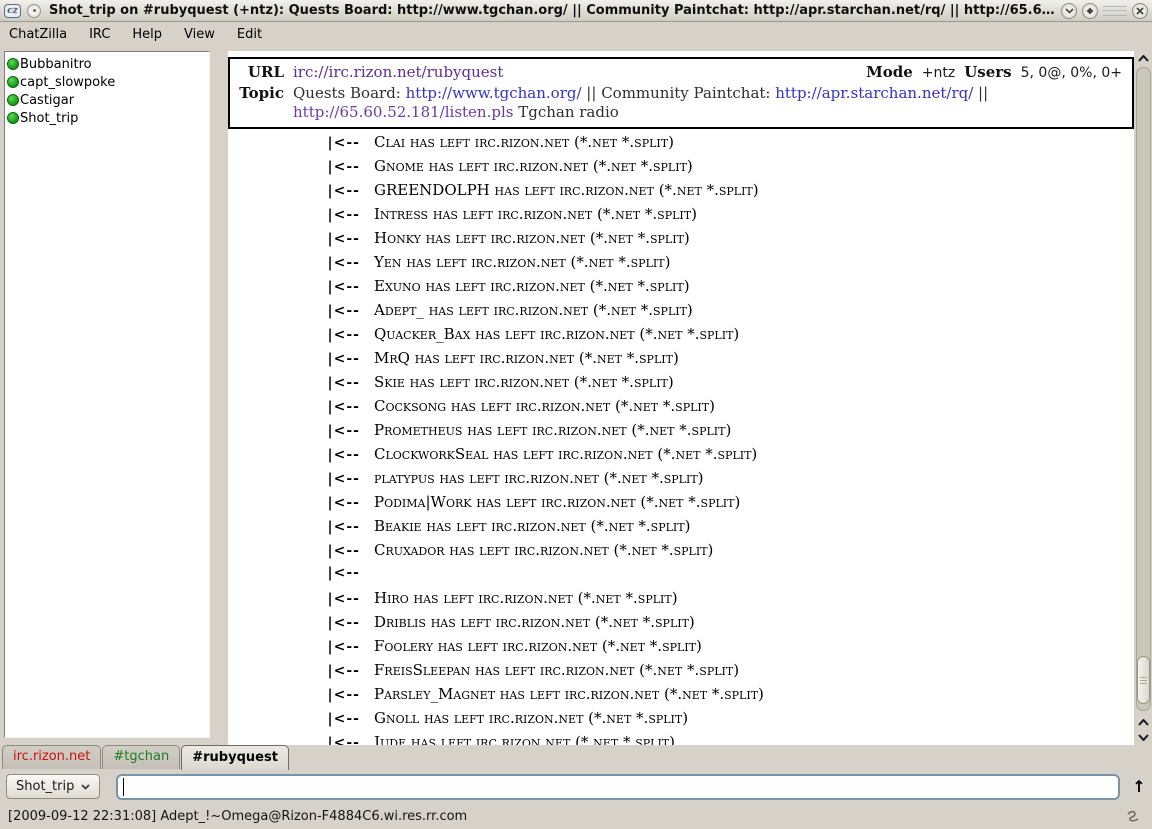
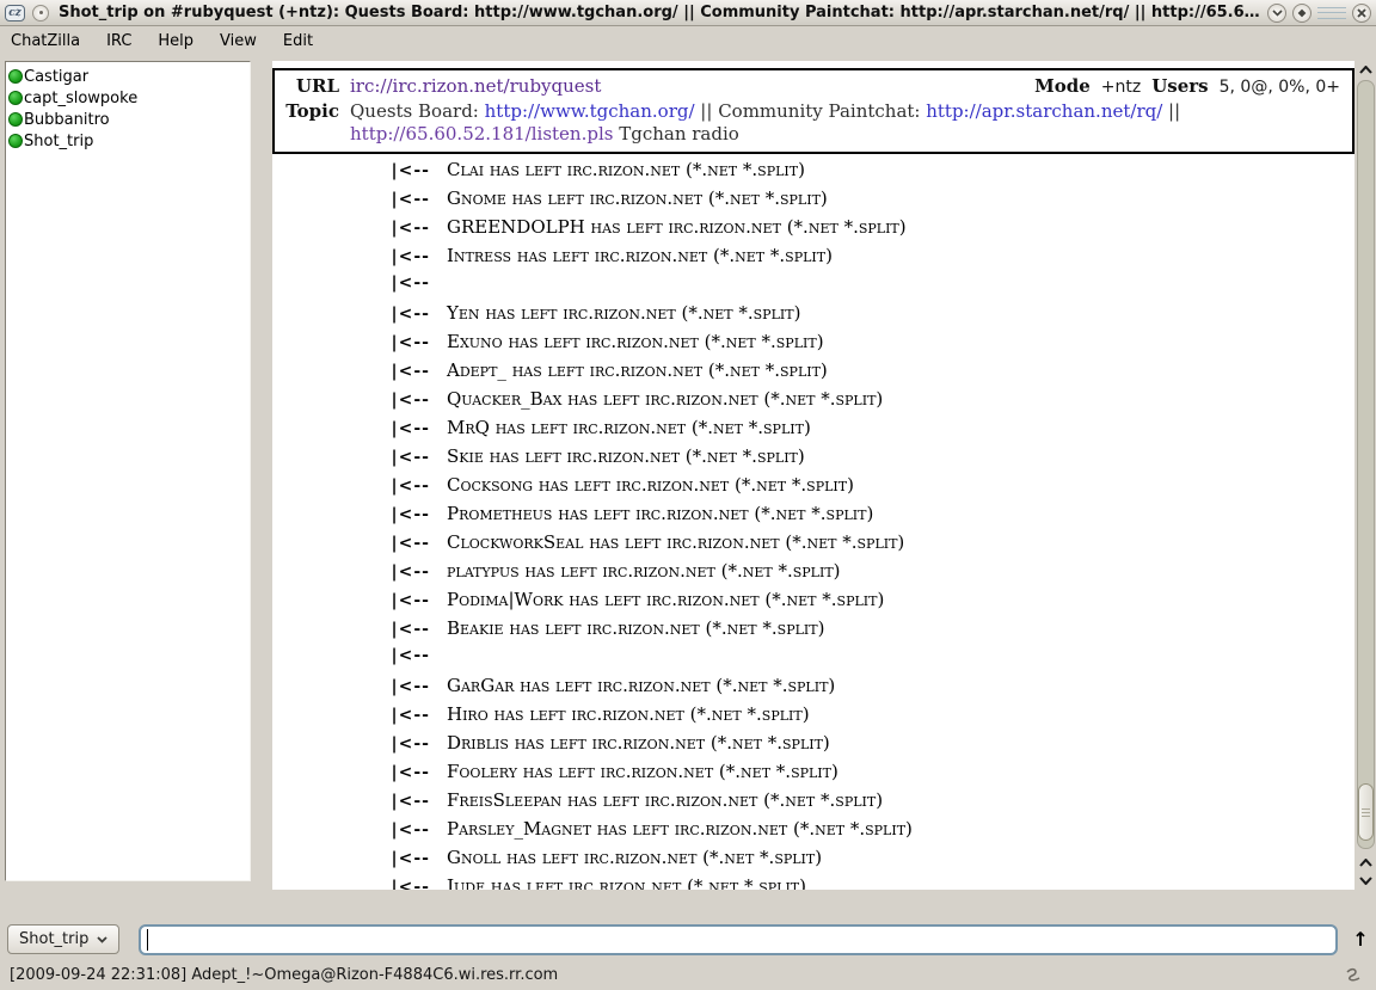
  cz
  Shot_trip on #rubyquest (+ntz): Quests Board: http://www.tgchan.org/ || Community Paintchat: http://apr.starchan.net/rq/ || http://65.60.
  ChatZilla
  IRC
  Help
  View
  Edit
- Bubbanitro
+ Castigar
  capt_slowpoke
- Castigar
+ Bubbanitro
  Shot_trip
  URL
  irc://irc.rizon.net/rubyquest
  Mode
  +ntz
  Users
  5, 0@, 0%, 0+
  Topic
  Quests Board: http://www.tgchan.org/ || Community Paintchat: http://apr.starchan.net/rq/ || http://65.60.52.181/listen.pls Tgchan radio
  |<--
  Clai has left irc.rizon.net (*.net *.split)
  |<--
  Gnome has left irc.rizon.net (*.net *.split)
  |<--
  GREENDOLPH has left irc.rizon.net (*.net *.split)
  |<--
  Intress has left irc.rizon.net (*.net *.split)
  |<--
- Honky has left irc.rizon.net (*.net *.split)
  |<--
  Yen has left irc.rizon.net (*.net *.split)
  |<--
  Exuno has left irc.rizon.net (*.net *.split)
  |<--
  Adept_ has left irc.rizon.net (*.net *.split)
  |<--
  Quacker_Bax has left irc.rizon.net (*.net *.split)
  |<--
  MrQ has left irc.rizon.net (*.net *.split)
  |<--
  Skie has left irc.rizon.net (*.net *.split)
  |<--
  Cocksong has left irc.rizon.net (*.net *.split)
  |<--
  Prometheus has left irc.rizon.net (*.net *.split)
  |<--
  ClockworkSeal has left irc.rizon.net (*.net *.split)
  |<--
  platypus has left irc.rizon.net (*.net *.split)
  |<--
  Podima|Work has left irc.rizon.net (*.net *.split)
  |<--
  Beakie has left irc.rizon.net (*.net *.split)
  |<--
- Cruxador has left irc.rizon.net (*.net *.split)
  |<--
+ GarGar has left irc.rizon.net (*.net *.split)
  |<--
  Hiro has left irc.rizon.net (*.net *.split)
  |<--
  Driblis has left irc.rizon.net (*.net *.split)
  |<--
  Foolery has left irc.rizon.net (*.net *.split)
  |<--
  FreisSleepan has left irc.rizon.net (*.net *.split)
  |<--
  Parsley_Magnet has left irc.rizon.net (*.net *.split)
  |<--
  Gnoll has left irc.rizon.net (*.net *.split)
  |<--
  Jude has left irc.rizon.net (*.net *.split)
- irc.rizon.net
- #tgchan
- #rubyquest
  Shot_trip
  ↑
- [2009-09-12 22:31:08] Adept_!~Omega@Rizon-F4884C6.wi.res.rr.com
+ [2009-09-24 22:31:08] Adept_!~Omega@Rizon-F4884C6.wi.res.rr.com
